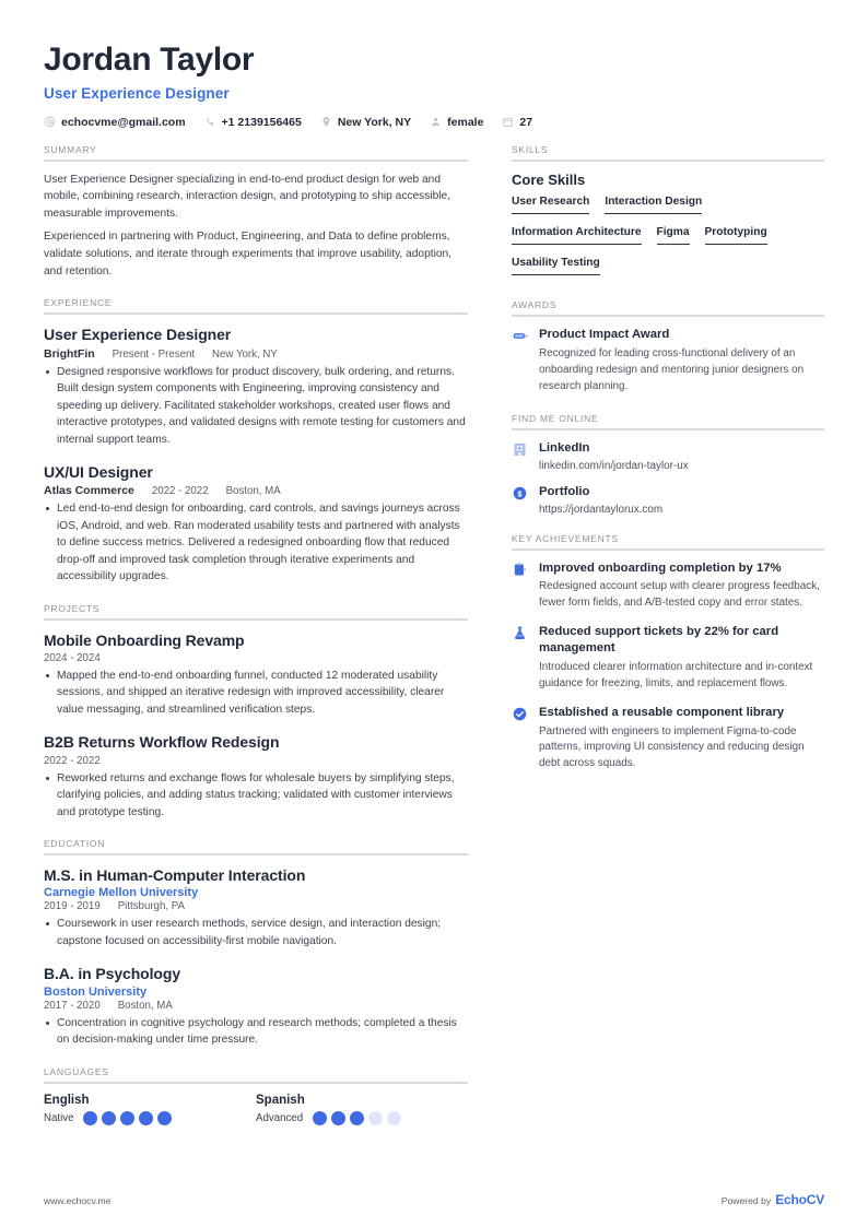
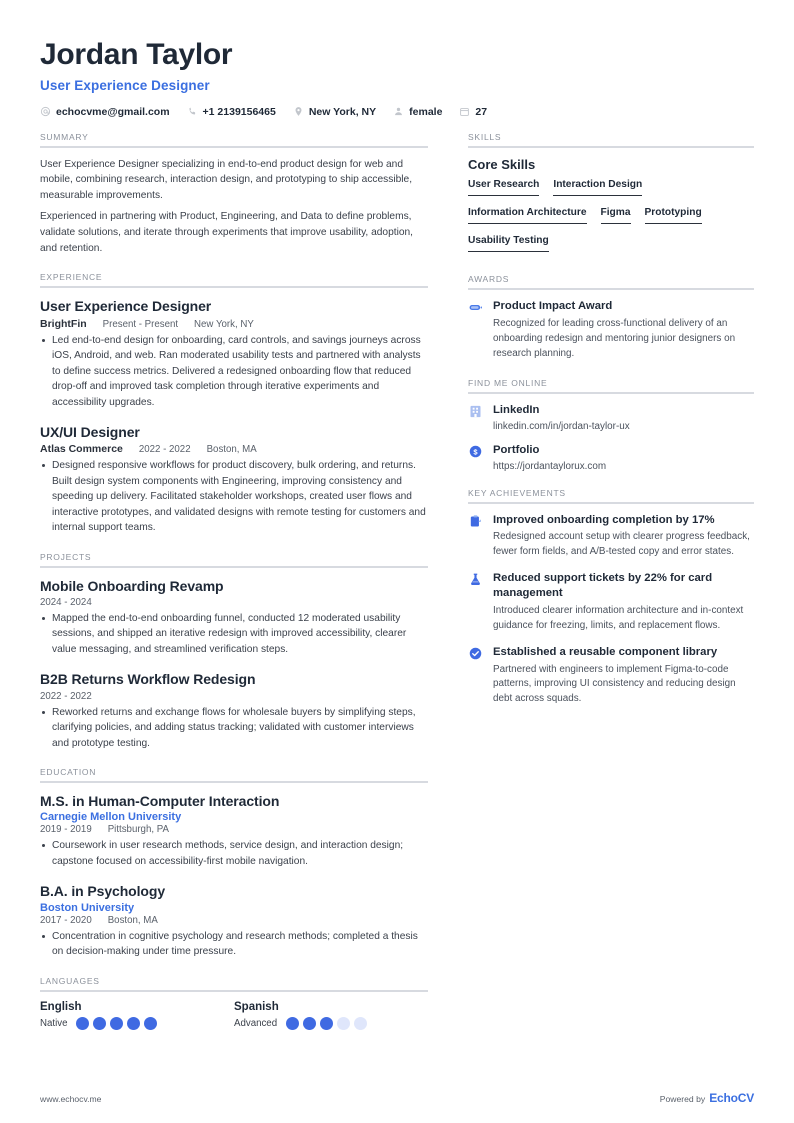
  Jordan Taylor
  User Experience Designer
  echocvme@gmail.com
  +1 2139156465
  New York, NY
  female
  27
  SUMMARY
  User Experience Designer specializing in end-to-end product design for web and mobile, combining research, interaction design, and prototyping to ship accessible, measurable improvements.
  Experienced in partnering with Product, Engineering, and Data to define problems, validate solutions, and iterate through experiments that improve usability, adoption, and retention.
  EXPERIENCE
  User Experience Designer
  BrightFin
  Present - Present
  New York, NY
- Designed responsive workflows for product discovery, bulk ordering, and returns. Built design system components with Engineering, improving consistency and speeding up delivery. Facilitated stakeholder workshops, created user flows and interactive prototypes, and validated designs with remote testing for customers and internal support teams.
+ Led end-to-end design for onboarding, card controls, and savings journeys across iOS, Android, and web. Ran moderated usability tests and partnered with analysts to define success metrics. Delivered a redesigned onboarding flow that reduced drop-off and improved task completion through iterative experiments and accessibility upgrades.
  UX/UI Designer
  Atlas Commerce
  2022 - 2022
  Boston, MA
- Led end-to-end design for onboarding, card controls, and savings journeys across iOS, Android, and web. Ran moderated usability tests and partnered with analysts to define success metrics. Delivered a redesigned onboarding flow that reduced drop-off and improved task completion through iterative experiments and accessibility upgrades.
+ Designed responsive workflows for product discovery, bulk ordering, and returns. Built design system components with Engineering, improving consistency and speeding up delivery. Facilitated stakeholder workshops, created user flows and interactive prototypes, and validated designs with remote testing for customers and internal support teams.
  PROJECTS
  Mobile Onboarding Revamp
  2024 - 2024
  Mapped the end-to-end onboarding funnel, conducted 12 moderated usability sessions, and shipped an iterative redesign with improved accessibility, clearer value messaging, and streamlined verification steps.
  B2B Returns Workflow Redesign
  2022 - 2022
  Reworked returns and exchange flows for wholesale buyers by simplifying steps, clarifying policies, and adding status tracking; validated with customer interviews and prototype testing.
  EDUCATION
  M.S. in Human-Computer Interaction
  Carnegie Mellon University
  2019 - 2019
  Pittsburgh, PA
  Coursework in user research methods, service design, and interaction design; capstone focused on accessibility-first mobile navigation.
  B.A. in Psychology
  Boston University
  2017 - 2020
  Boston, MA
  Concentration in cognitive psychology and research methods; completed a thesis on decision-making under time pressure.
  LANGUAGES
  English
  Native
  Spanish
  Advanced
  SKILLS
  Core Skills
  User Research
  Interaction Design
  Information Architecture
  Figma
  Prototyping
  Usability Testing
  AWARDS
  Product Impact Award
  Recognized for leading cross-functional delivery of an onboarding redesign and mentoring junior designers on research planning.
  FIND ME ONLINE
  LinkedIn
  linkedin.com/in/jordan-taylor-ux
  $
  Portfolio
  https://jordantaylorux.com
  KEY ACHIEVEMENTS
  Improved onboarding completion by 17%
  Redesigned account setup with clearer progress feedback, fewer form fields, and A/B-tested copy and error states.
  Reduced support tickets by 22% for card management
  Introduced clearer information architecture and in-context guidance for freezing, limits, and replacement flows.
  Established a reusable component library
  Partnered with engineers to implement Figma-to-code patterns, improving UI consistency and reducing design debt across squads.
  www.echocv.me
  Powered by
  EchoCV
